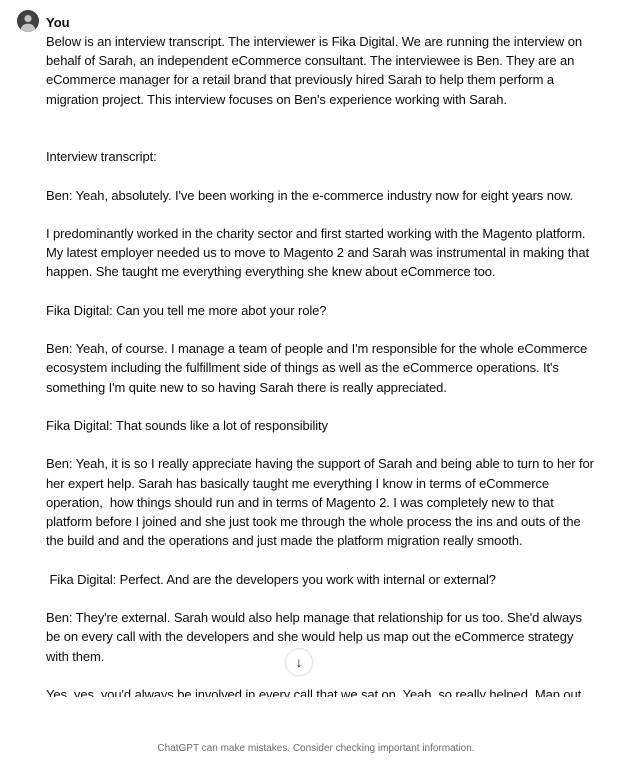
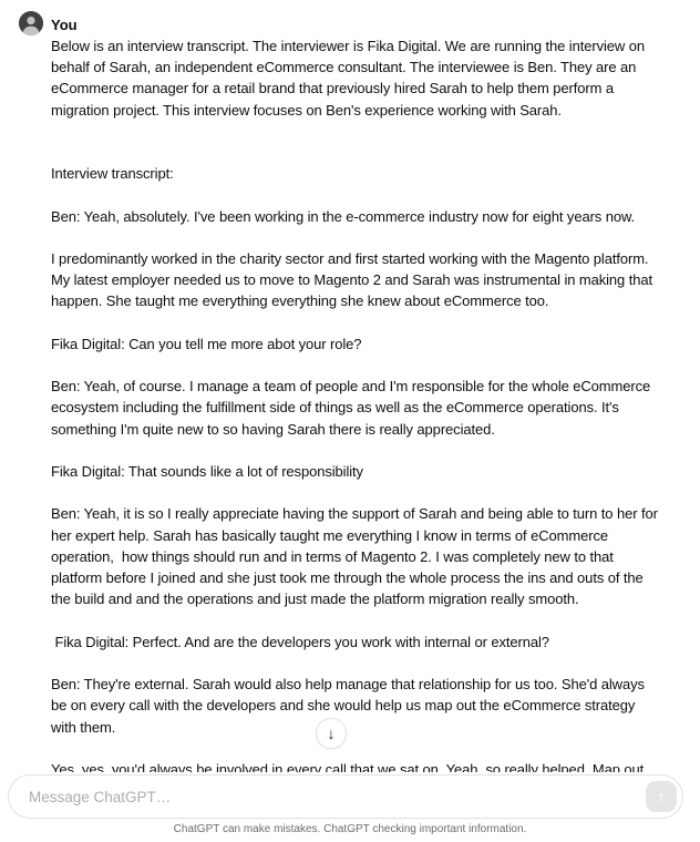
  You
  Below is an interview transcript. The interviewer is Fika Digital. We are running the interview on behalf of Sarah, an independent eCommerce consultant. The interviewee is Ben. They are an eCommerce manager for a retail brand that previously hired Sarah to help them perform a migration project. This interview focuses on Ben's experience working with Sarah.
  Interview transcript:
  Ben: Yeah, absolutely. I've been working in the e-commerce industry now for eight years now.
  I predominantly worked in the charity sector and first started working with the Magento platform. My latest employer needed us to move to Magento 2 and Sarah was instrumental in making that happen. She taught me everything everything she knew about eCommerce too.
  Fika Digital: Can you tell me more abot your role?
  Ben: Yeah, of course. I manage a team of people and I'm responsible for the whole eCommerce ecosystem including the fulfillment side of things as well as the eCommerce operations. It's something I'm quite new to so having Sarah there is really appreciated.
  Fika Digital: That sounds like a lot of responsibility
  Ben: Yeah, it is so I really appreciate having the support of Sarah and being able to turn to her for her expert help. Sarah has basically taught me everything I know in terms of eCommerce operation, how things should run and in terms of Magento 2. I was completely new to that platform before I joined and she just took me through the whole process the ins and outs of the the build and and the operations and just made the platform migration really smooth.
  Fika Digital: Perfect. And are the developers you work with internal or external?
  Ben: They're external. Sarah would also help manage that relationship for us too. She'd always be on every call with the developers and she would help us map out the eCommerce strategy with them.
  Yes, yes, you'd always be involved in every call that we sat on. Yeah, so really helped. Map out
  ↓
+ Message ChatGPT…
- ChatGPT can make mistakes. Consider checking important information.
+ ChatGPT can make mistakes. ChatGPT checking important information.
